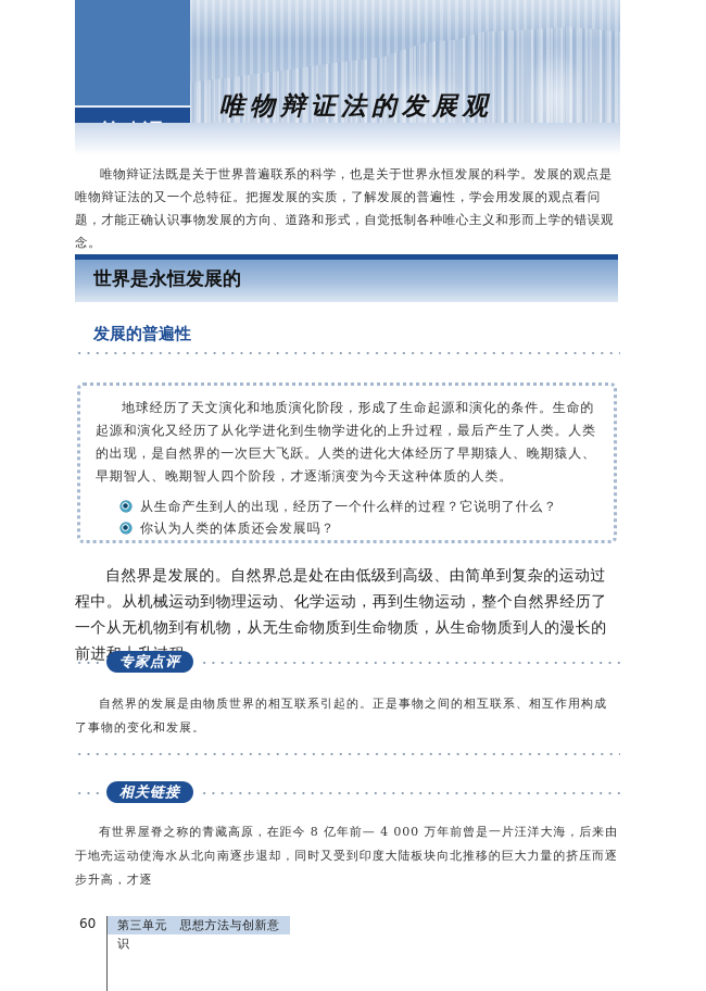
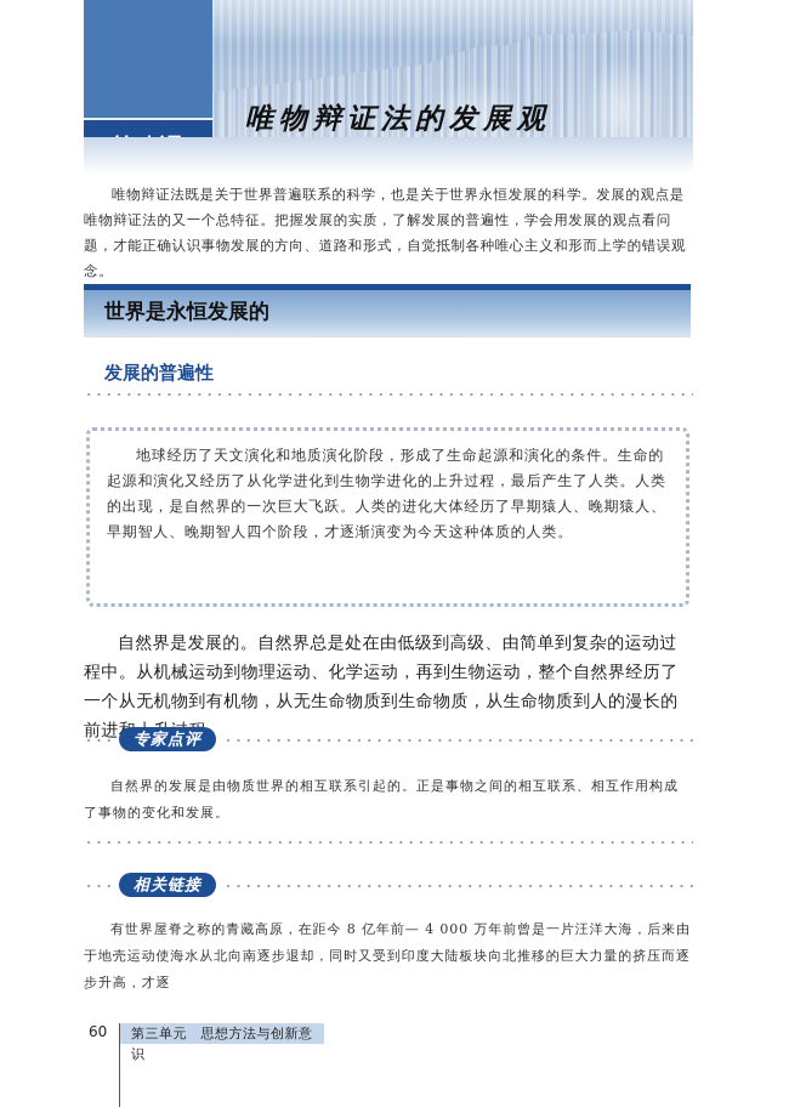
  唯物辩证法的发展观
  唯物辩证法既是关于世界普遍联系的科学，也是关于世界永恒发展的科学。发展的观点是唯物辩证法的又一个总特征。把握发展的实质，了解发展的普遍性，学会用发展的观点看问题，才能正确认识事物发展的方向、道路和形式，自觉抵制各种唯心主义和形而上学的错误观念。
  世界是永恒发展的
  发展的普遍性
  地球经历了天文演化和地质演化阶段，形成了生命起源和演化的条件。生命的起源和演化又经历了从化学进化到生物学进化的上升过程，最后产生了人类。人类的出现，是自然界的一次巨大飞跃。人类的进化大体经历了早期猿人、晚期猿人、早期智人、晚期智人四个阶段，才逐渐演变为今天这种体质的人类。
- 从生命产生到人的出现，经历了一个什么样的过程？它说明了什么？
- 你认为人类的体质还会发展吗？
  自然界是发展的。自然界总是处在由低级到高级、由简单到复杂的运动过程中。从机械运动到物理运动、化学运动，再到生物运动，整个自然界经历了一个从无机物到有机物，从无生命物质到生命物质，从生命物质到人的漫长的前进。
  专家点评
  自然界的发展是由物质世界的相互联系引起的。正是事物之间的相互联系、相互作用构成了事物的变化和发展。
  相关链接
  有世界屋脊之称的青藏高原，在距今 8 亿年前— 4 000 万年前曾是一片汪洋大海，后来由于地壳运动使海水从北向南逐步退却，同时又受到印度大陆板块向北推移的巨大力量的挤压而逐步升高，才逐
  60
  第三单元 思想方法与创新意识
